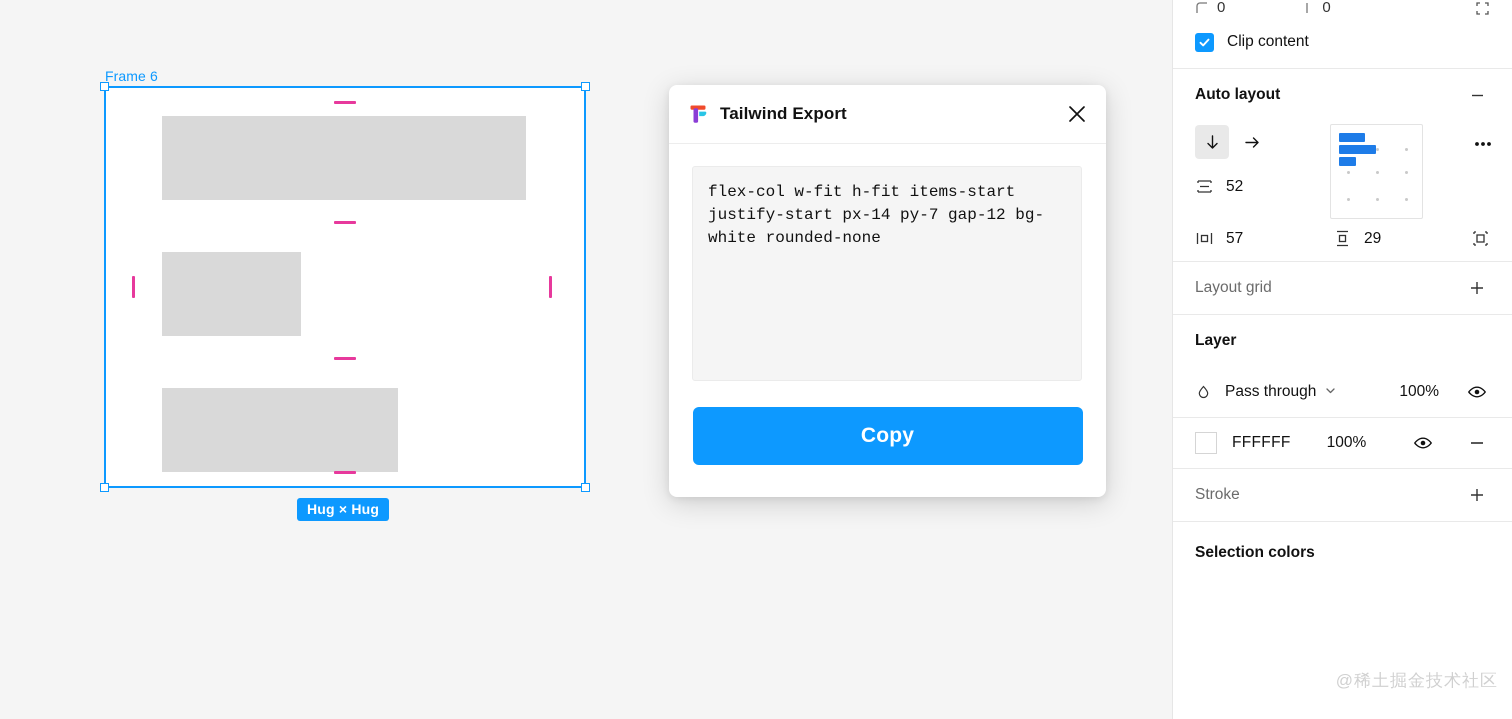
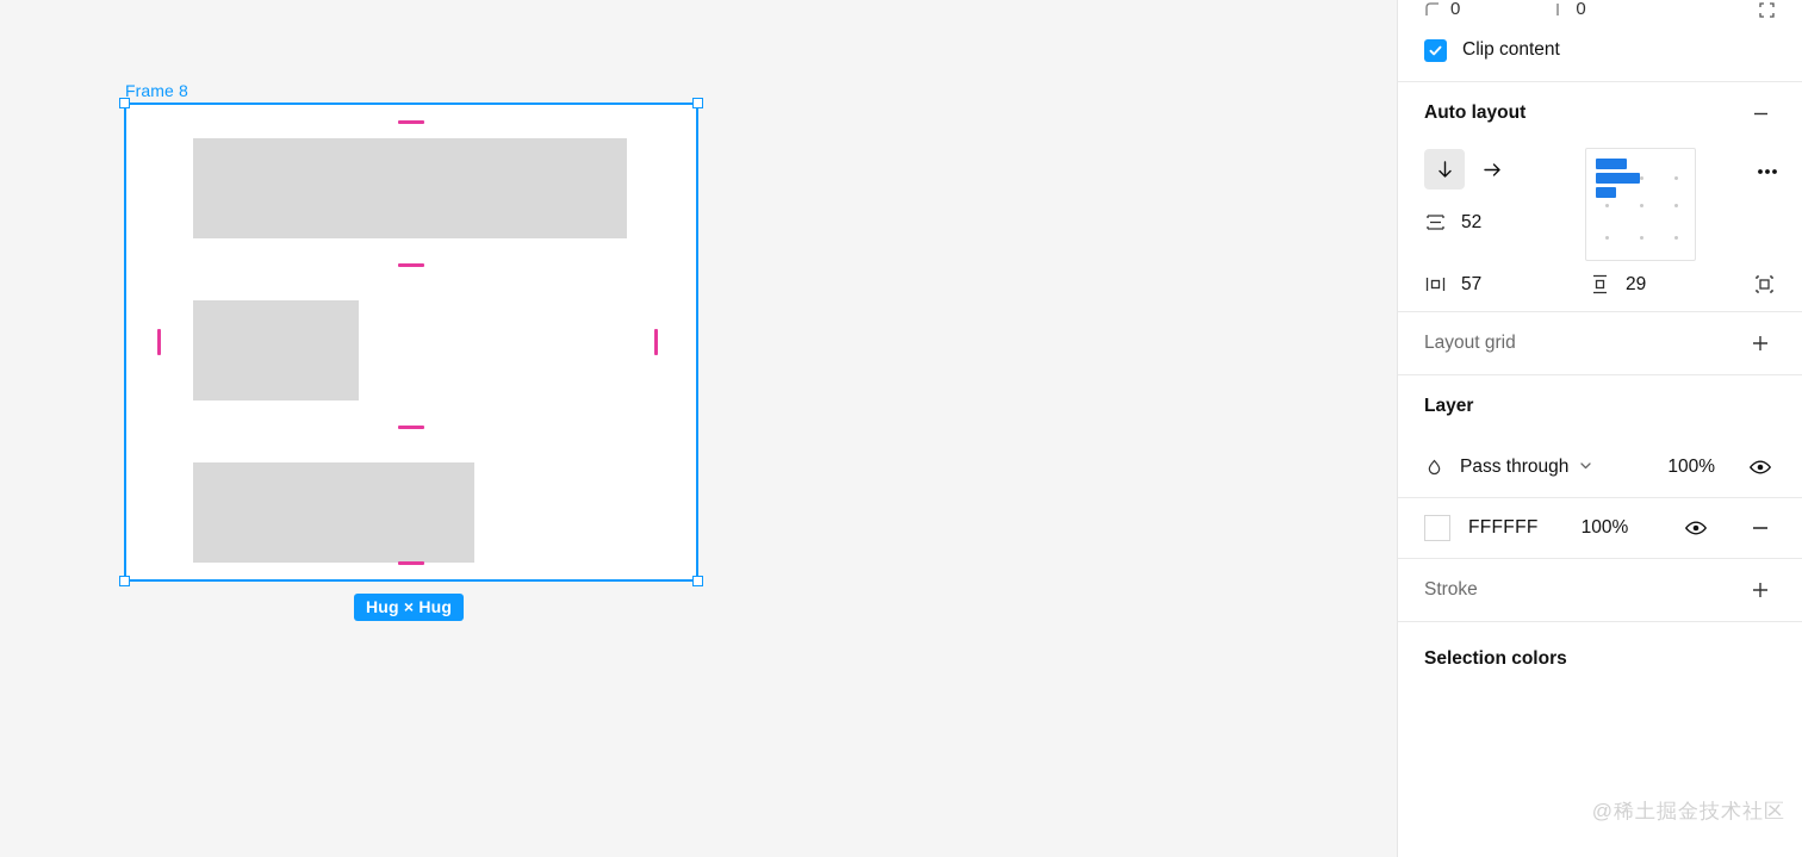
- Frame 6
+ Frame 8
  Hug × Hug
- Tailwind Export
- flex-col w-fit h-fit items-start justify-start px-14 py-7 gap-12 bg-white rounded-none
- Copy
  0
  0
  Clip content
  Auto layout
  52
  57
  29
  Layout grid
  Layer
  Pass through
  100%
  FFFFFF
  100%
  Stroke
  Selection colors
  @稀土掘金技术社区
